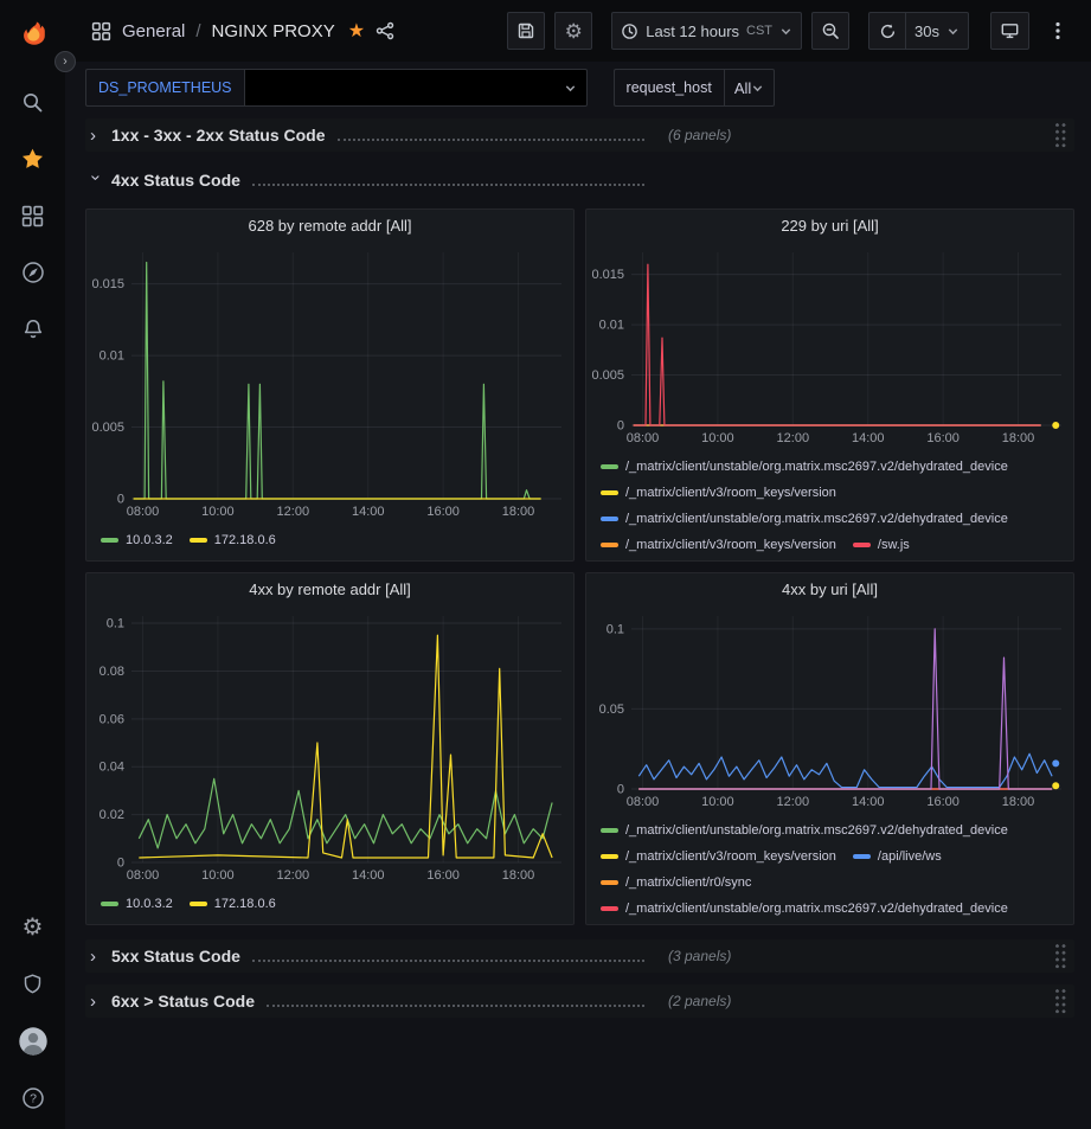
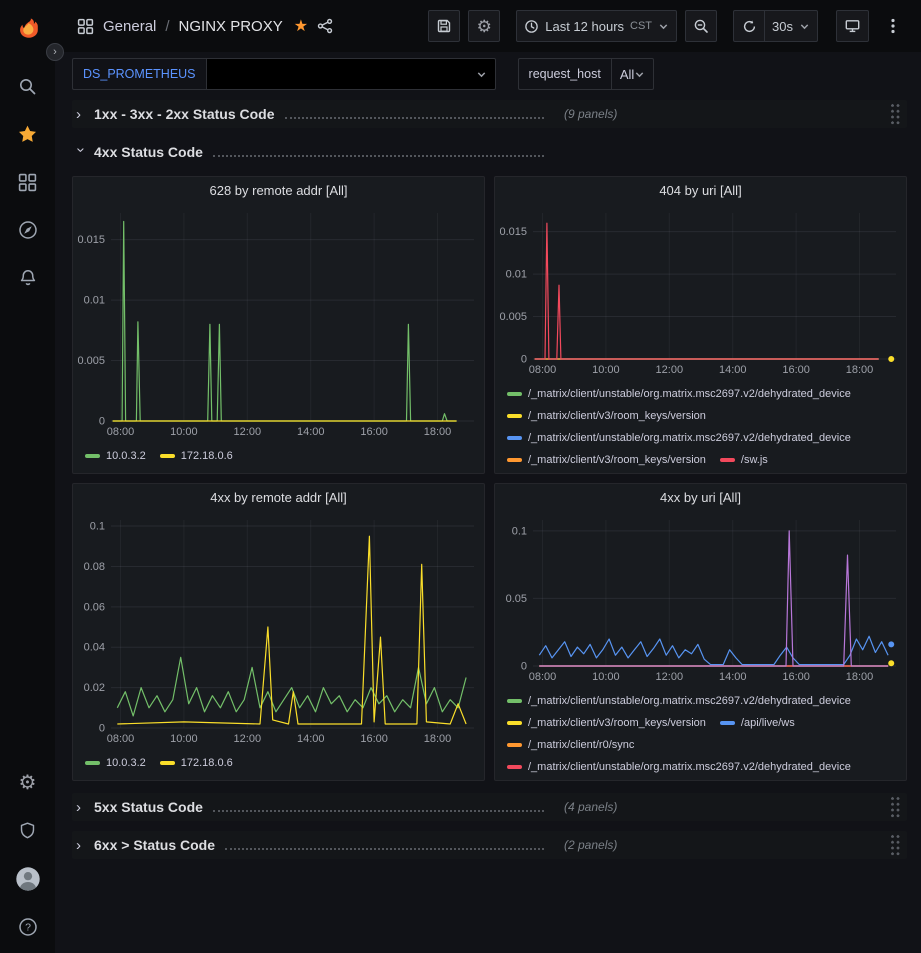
  ⚙
  ?
  ›
  General
  /
  NGINX PROXY
  ★
  ⚙
  Last 12 hours
  CST
  30s
  DS_PROMETHEUS
  request_host
  All
  ›
  1xx - 3xx - 2xx Status Code
- (6 panels)
+ (9 panels)
  4xx Status Code
  628 by remote addr [All]
  08:00
  10:00
  12:00
  14:00
  16:00
  18:00
  0
  0.005
  0.01
  0.015
  10.0.3.2
  172.18.0.6
- 229 by uri [All]
+ 404 by uri [All]
  08:00
  10:00
  12:00
  14:00
  16:00
  18:00
  0
  0.005
  0.01
  0.015
  /_matrix/client/unstable/org.matrix.msc2697.v2/dehydrated_device
  /_matrix/client/v3/room_keys/version
  /_matrix/client/unstable/org.matrix.msc2697.v2/dehydrated_device
  /_matrix/client/v3/room_keys/version
  /sw.js
  4xx by remote addr [All]
  08:00
  10:00
  12:00
  14:00
  16:00
  18:00
  0
  0.02
  0.04
  0.06
  0.08
  0.1
  10.0.3.2
  172.18.0.6
  4xx by uri [All]
  08:00
  10:00
  12:00
  14:00
  16:00
  18:00
  0
  0.05
  0.1
  /_matrix/client/unstable/org.matrix.msc2697.v2/dehydrated_device
  /_matrix/client/v3/room_keys/version
  /api/live/ws
  /_matrix/client/r0/sync
  /_matrix/client/unstable/org.matrix.msc2697.v2/dehydrated_device
  ›
  5xx Status Code
- (3 panels)
+ (4 panels)
  ›
  6xx > Status Code
  (2 panels)
